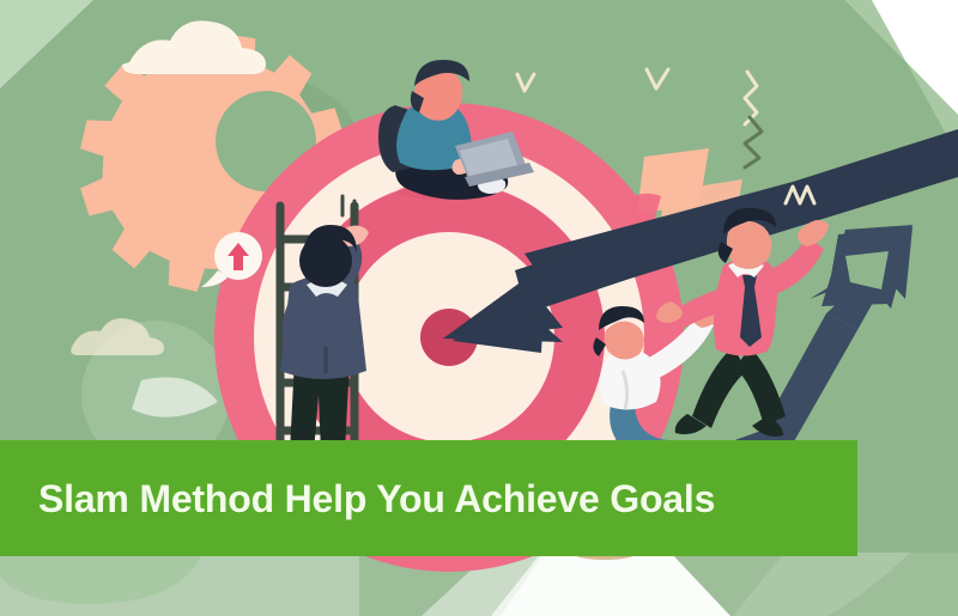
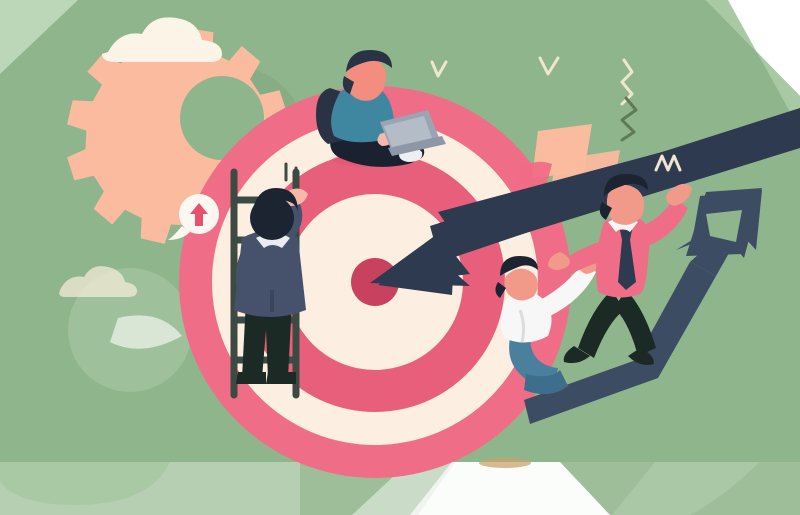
- Slam Method Help You Achieve Goals
